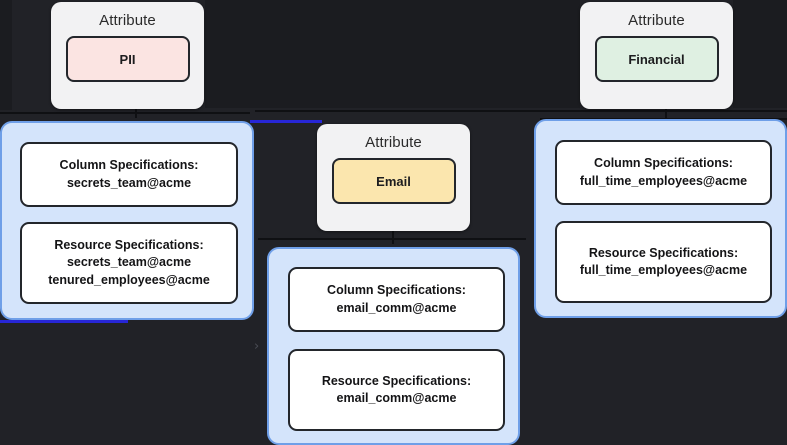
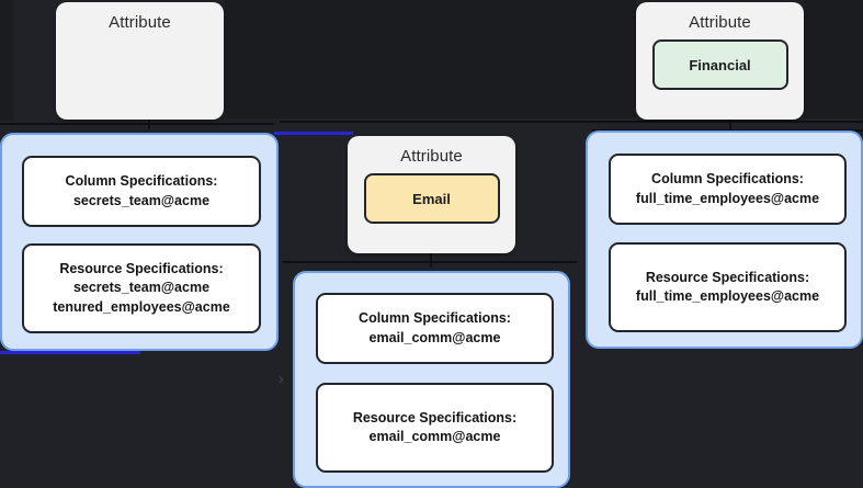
  ›
  Attribute
- PII
  Attribute
  Financial
  Attribute
  Email
  Column Specifications:
  secrets_team@acme
  Resource Specifications:
  secrets_team@acme
  tenured_employees@acme
  Column Specifications:
  email_comm@acme
  Resource Specifications:
  email_comm@acme
  Column Specifications:
  full_time_employees@acme
  Resource Specifications:
  full_time_employees@acme
